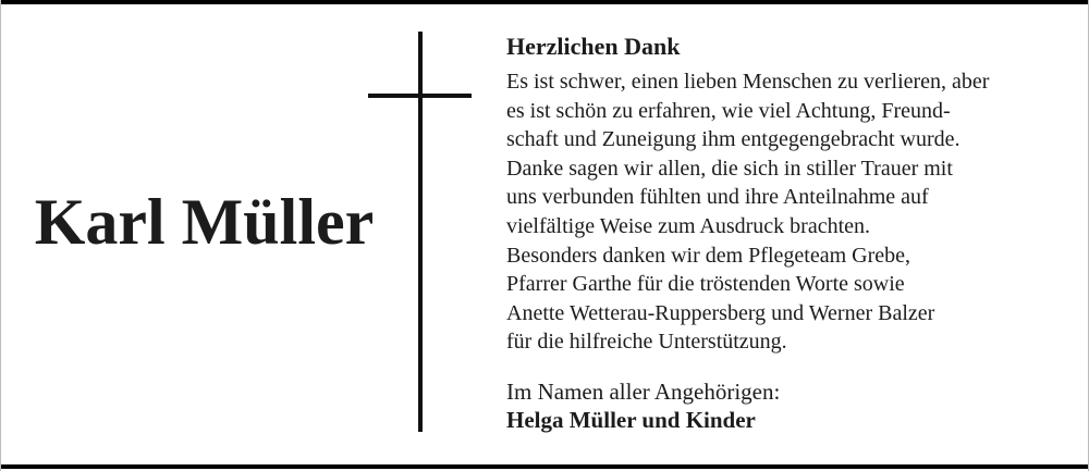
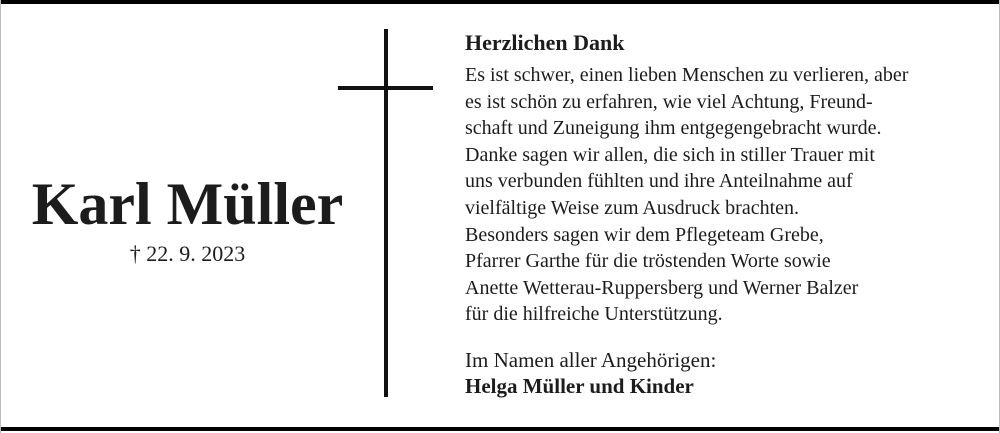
  Karl Müller
+ † 22. 9. 2023
  Herzlichen Dank
  Es ist schwer, einen lieben Menschen zu verlieren, aber
  es ist schön zu erfahren, wie viel Achtung, Freund-
  schaft und Zuneigung ihm entgegengebracht wurde.
  Danke sagen wir allen, die sich in stiller Trauer mit
  uns verbunden fühlten und ihre Anteilnahme auf
  vielfältige Weise zum Ausdruck brachten.
- Besonders danken wir dem Pflegeteam Grebe,
+ Besonders sagen wir dem Pflegeteam Grebe,
  Pfarrer Garthe für die tröstenden Worte sowie
  Anette Wetterau-Ruppersberg und Werner Balzer
  für die hilfreiche Unterstützung.
  Im Namen aller Angehörigen:
  Helga Müller und Kinder
